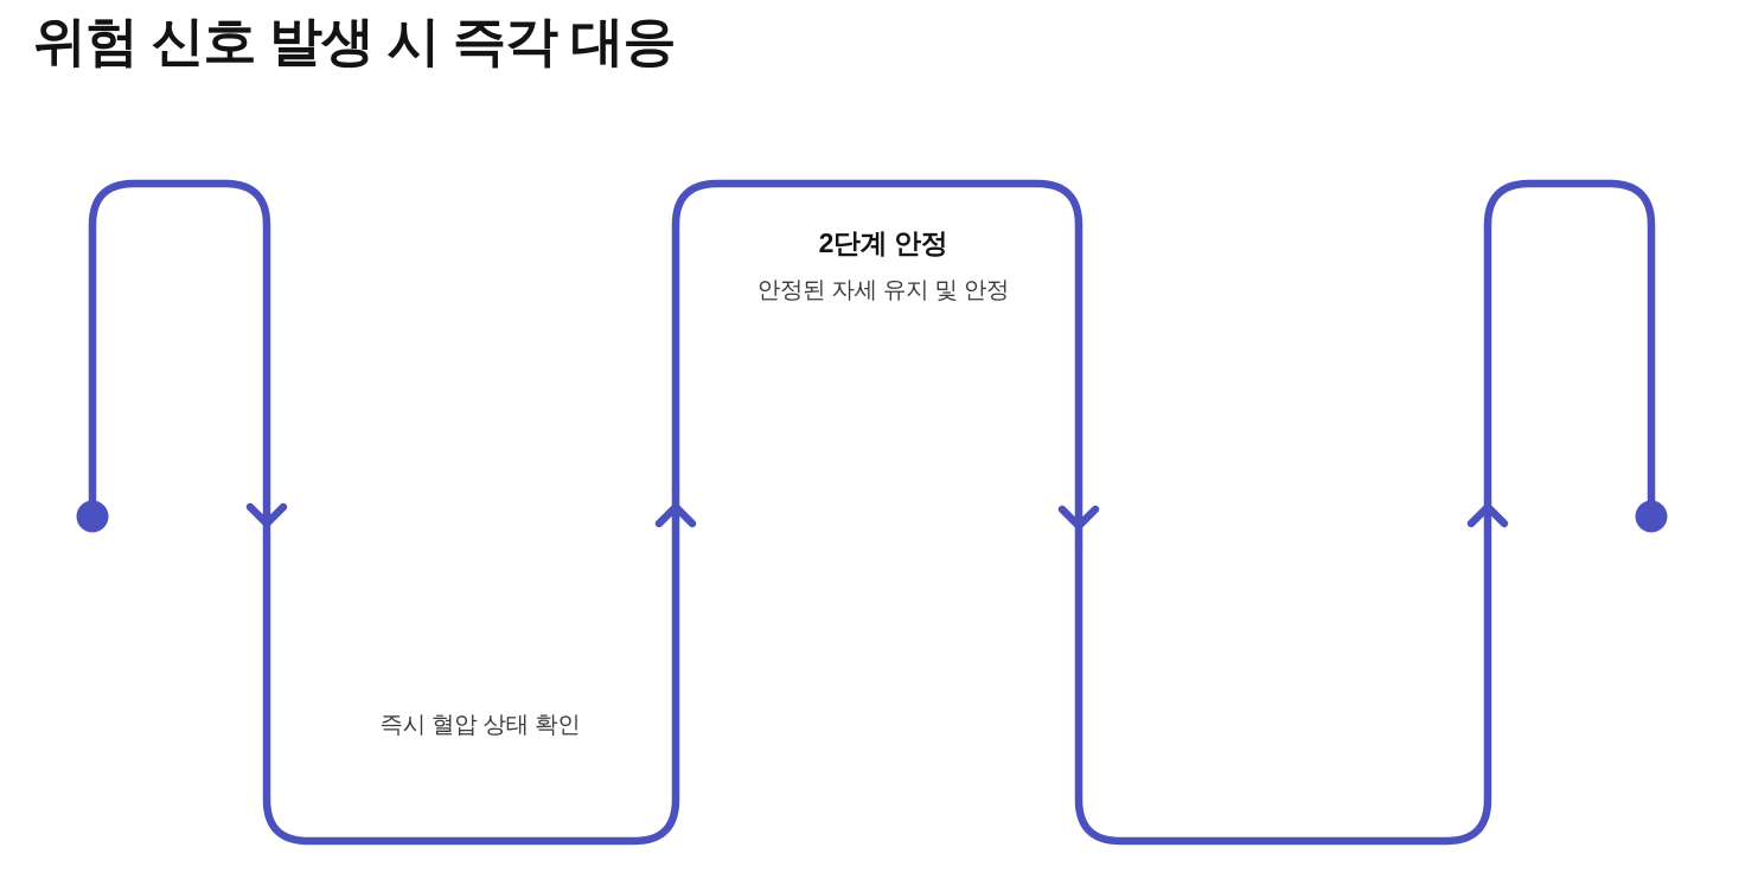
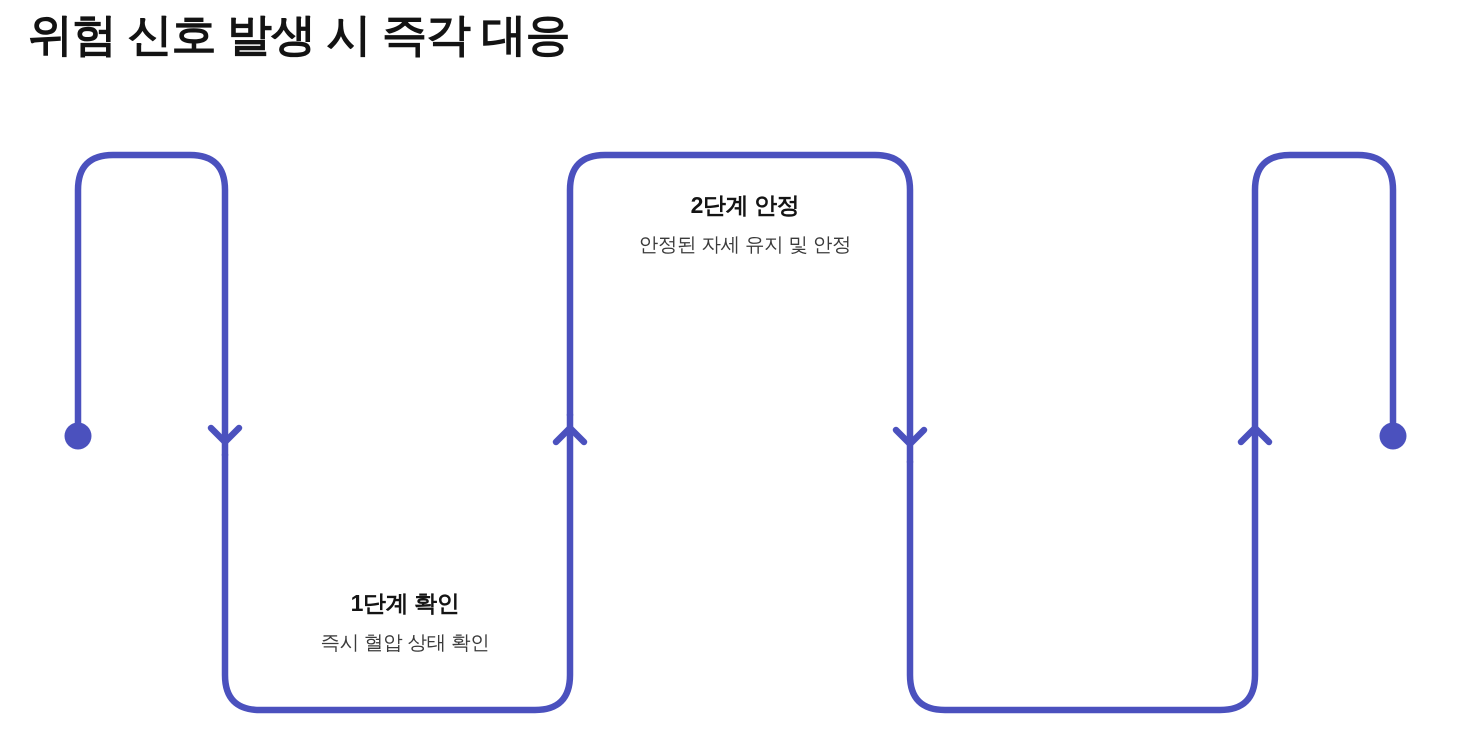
  위험 신호 발생 시 즉각 대응
+ 1단계 확인
  즉시 혈압 상태 확인
  2단계 안정
  안정된 자세 유지 및 안정
